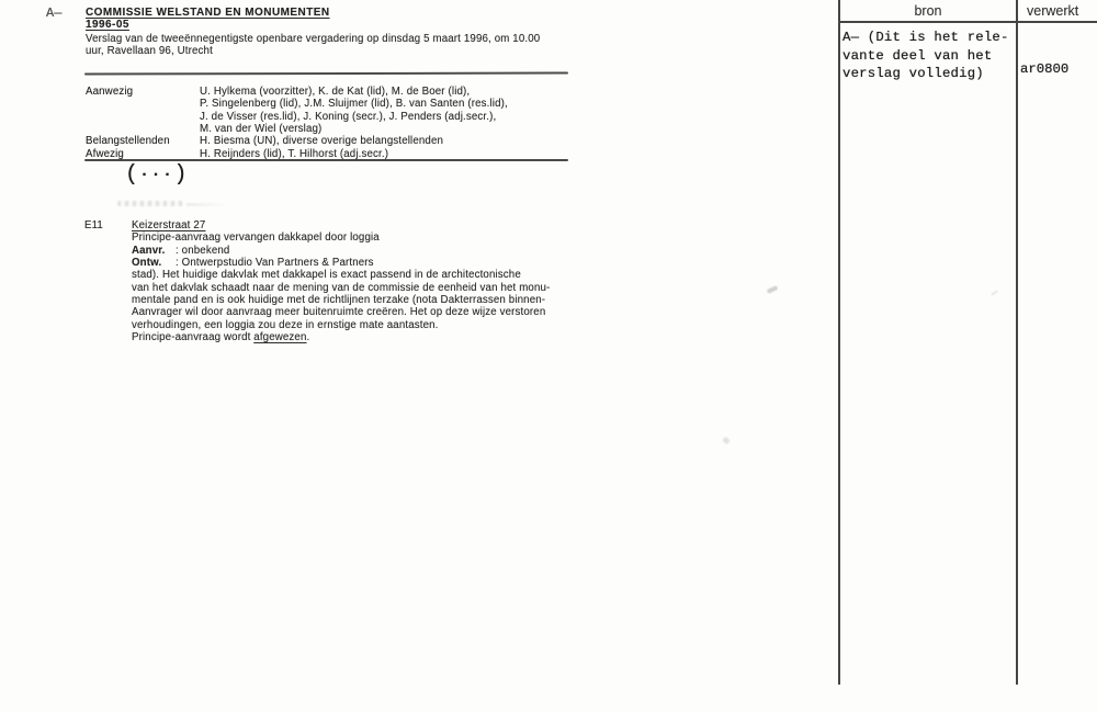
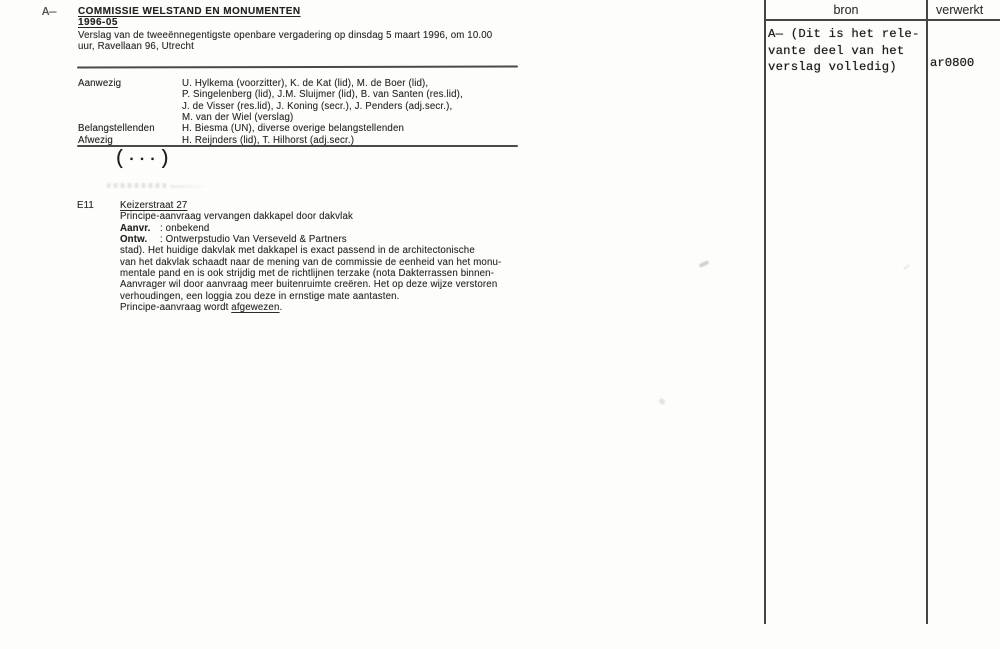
  A—
  COMMISSIE WELSTAND EN MONUMENTEN
  1996-05
  Verslag van de tweeënnegentigste openbare vergadering op dinsdag 5 maart 1996, om 10.00
  uur, Ravellaan 96, Utrecht
  Aanwezig
  U. Hylkema (voorzitter), K. de Kat (lid), M. de Boer (lid),
  P. Singelenberg (lid), J.M. Sluijmer (lid), B. van Santen (res.lid),
  J. de Visser (res.lid), J. Koning (secr.), J. Penders (adj.secr.),
  M. van der Wiel (verslag)
  Belangstellenden
  H. Biesma (UN), diverse overige belangstellenden
  Afwezig
  H. Reijnders (lid), T. Hilhorst (adj.secr.)
  (...)
  E11
  Keizerstraat 27
- Principe-aanvraag vervangen dakkapel door loggia
+ Principe-aanvraag vervangen dakkapel door dakvlak
  Aanvr. : onbekend
- Ontw. : Ontwerpstudio Van Partners & Partners
+ Ontw. : Ontwerpstudio Van Verseveld & Partners
  stad). Het huidige dakvlak met dakkapel is exact passend in de architectonische
  van het dakvlak schaadt naar de mening van de commissie de eenheid van het monu-
- mentale pand en is ook huidige met de richtlijnen terzake (nota Dakterrassen binnen-
+ mentale pand en is ook strijdig met de richtlijnen terzake (nota Dakterrassen binnen-
  Aanvrager wil door aanvraag meer buitenruimte creëren. Het op deze wijze verstoren
  verhoudingen, een loggia zou deze in ernstige mate aantasten.
  Principe-aanvraag wordt afgewezen.
  bron
  verwerkt
  A— (Dit is het rele-
  vante deel van het
  verslag volledig)
  ar0800
